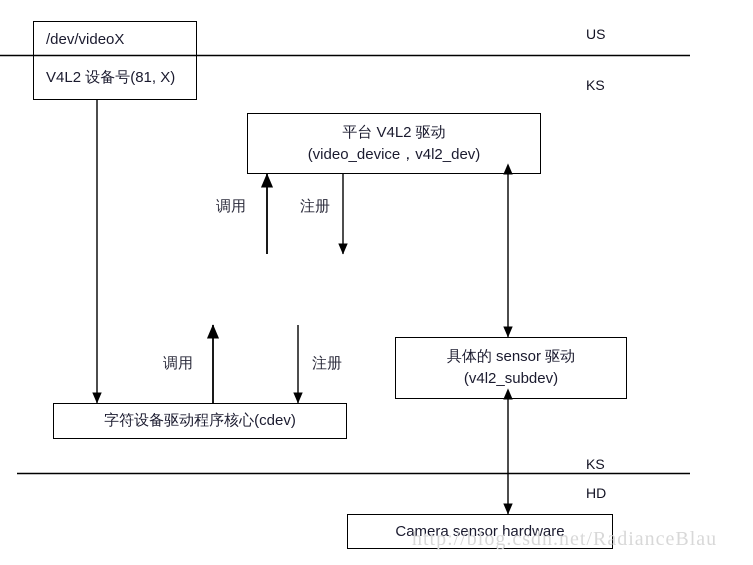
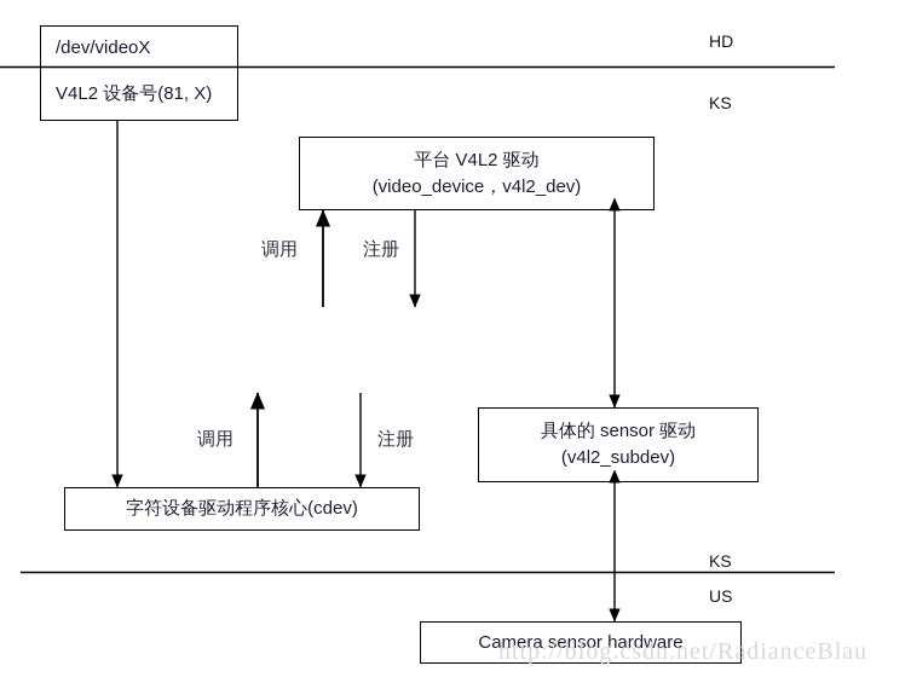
  /dev/videoX
  V4L2 设备号(81, X)
  平台 V4L2 驱动
  (video_device，v4l2_dev)
  具体的 sensor 驱动
  (v4l2_subdev)
  字符设备驱动程序核心(cdev)
  Camera sensor hardware
  调用
  注册
  调用
  注册
- US
+ HD
  KS
  KS
- HD
+ US
  http://blog.csdn.net/RadianceBlau
